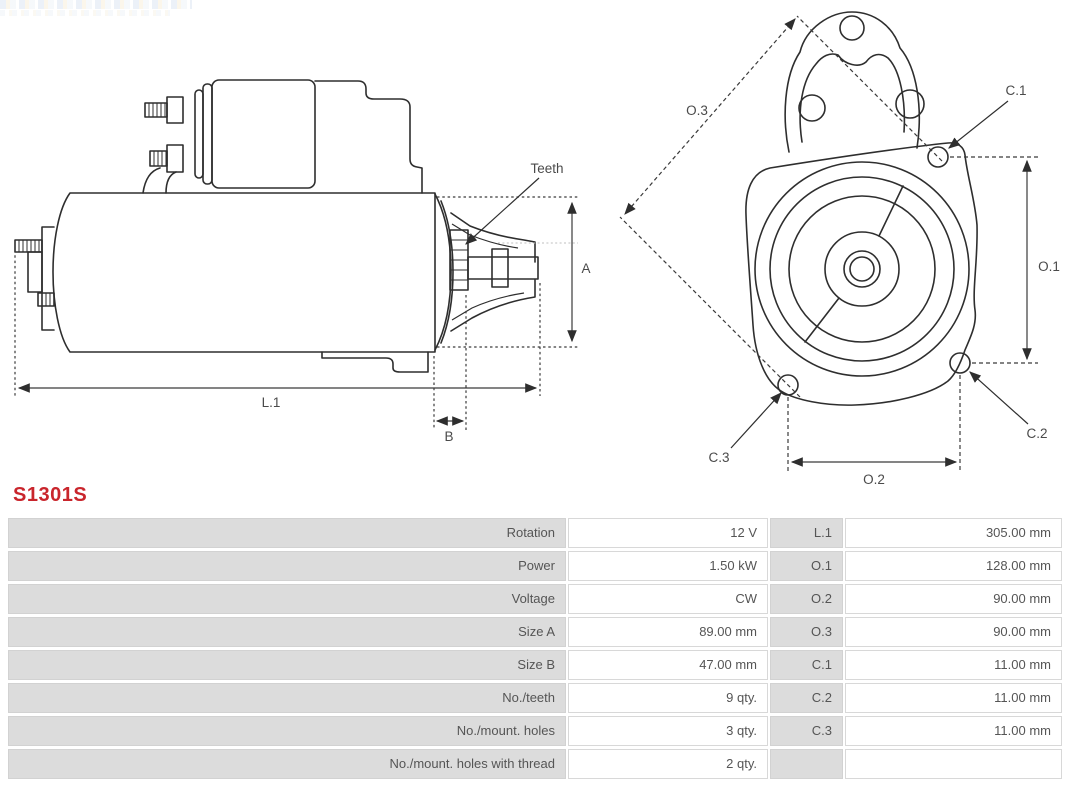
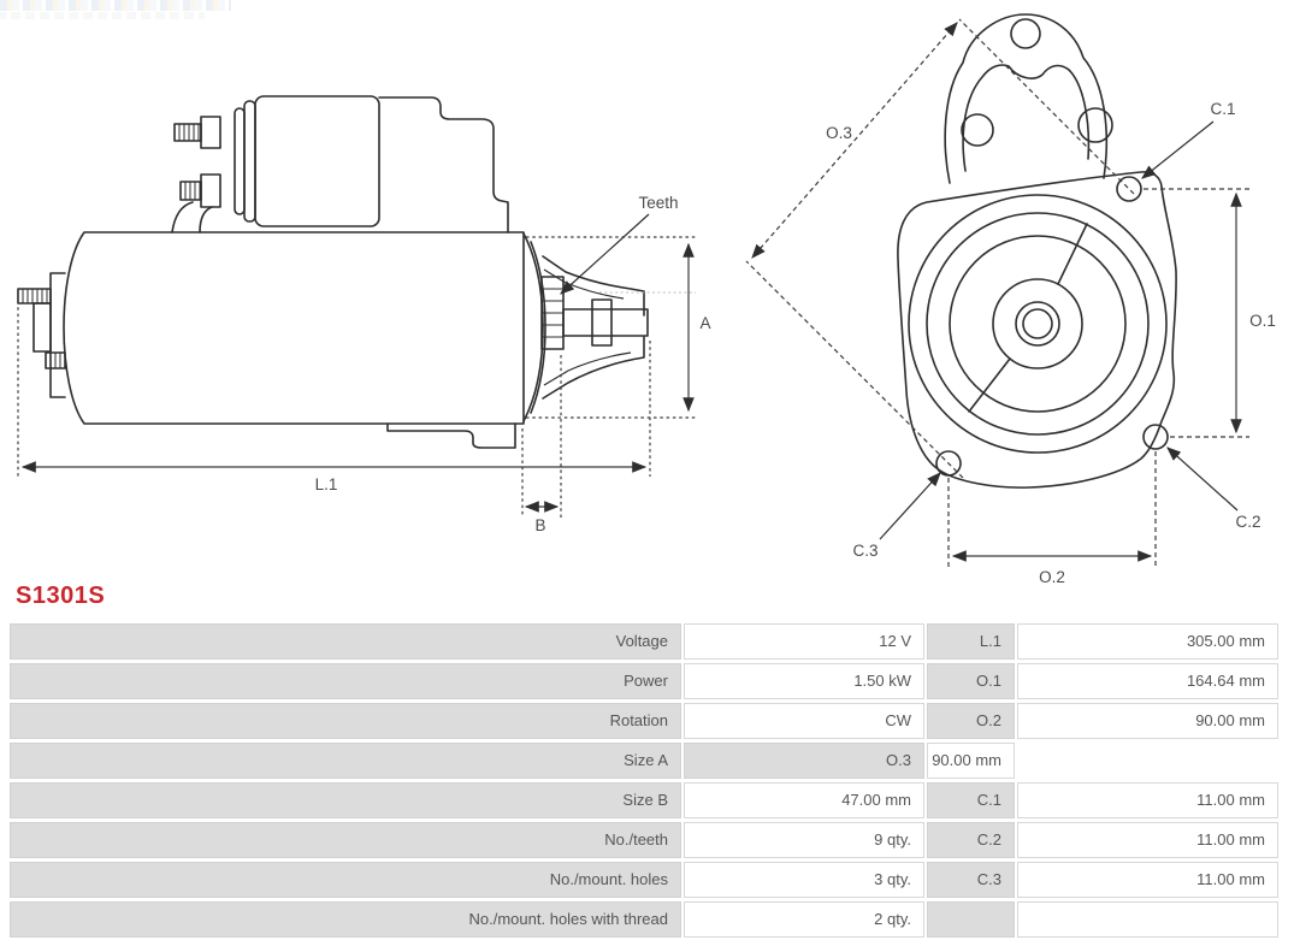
  A
  L.1
  B
  Teeth
  O.3
  O.1
  O.2
  C.1
  C.2
  C.3
  S1301S
- Rotation
+ Voltage
  12 V
  L.1
  305.00 mm
  Power
  1.50 kW
  O.1
- 128.00 mm
+ 164.64 mm
- Voltage
+ Rotation
  CW
  O.2
  90.00 mm
  Size A
- 89.00 mm
  O.3
  90.00 mm
  Size B
  47.00 mm
  C.1
  11.00 mm
  No./teeth
  9 qty.
  C.2
  11.00 mm
  No./mount. holes
  3 qty.
  C.3
  11.00 mm
  No./mount. holes with thread
  2 qty.
